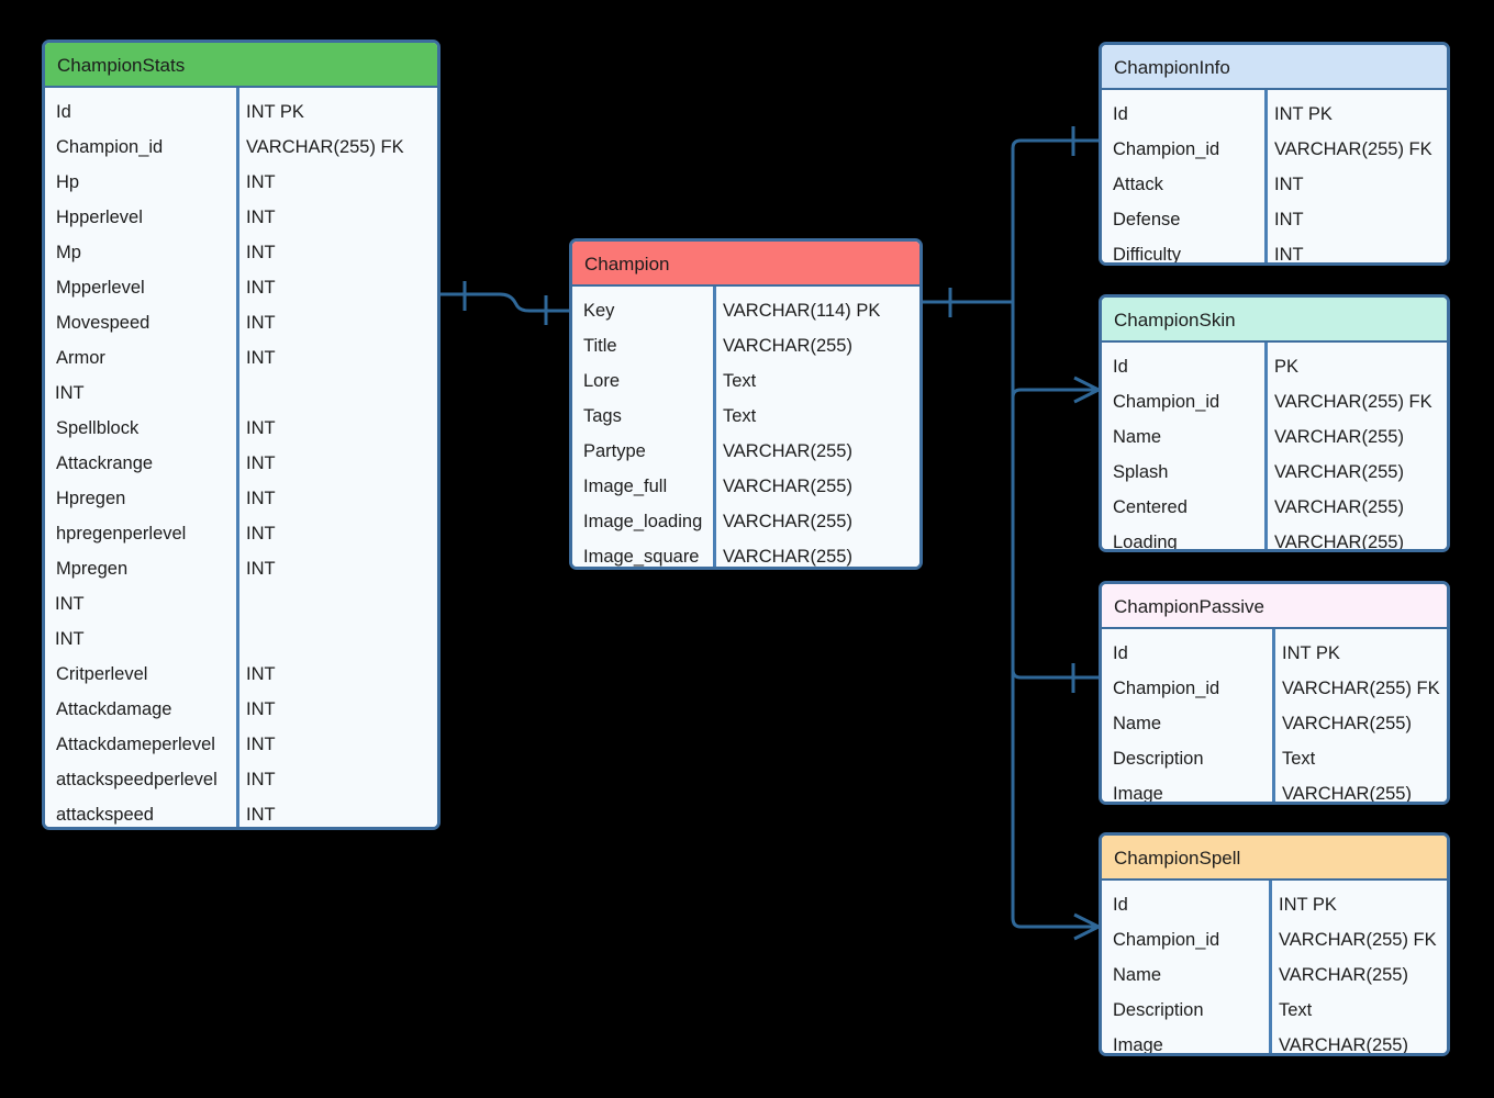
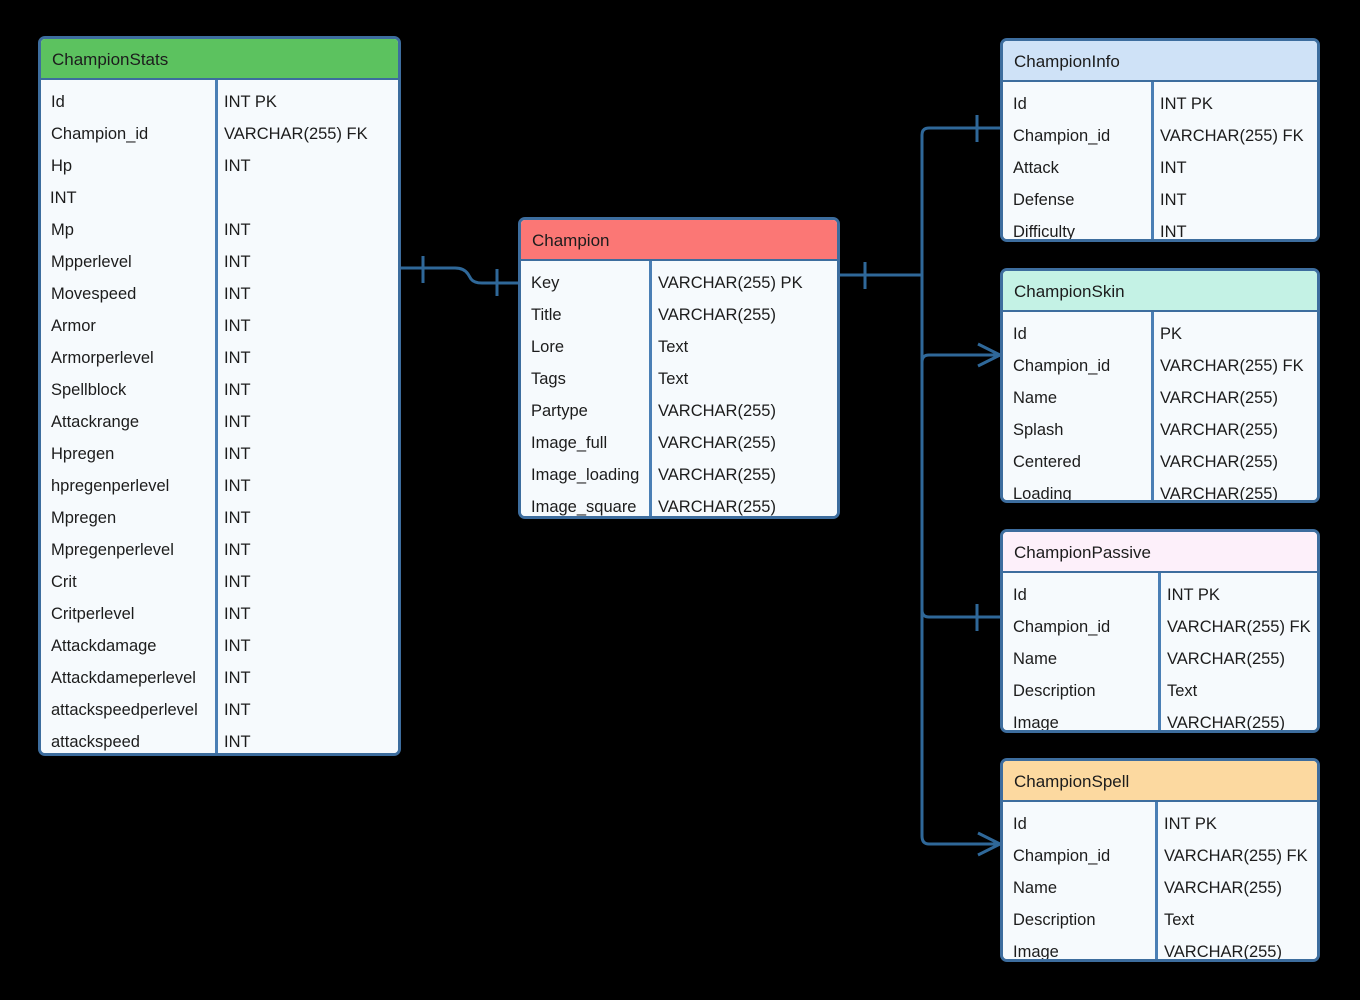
  ChampionStats
  Id
  INT PK
  Champion_id
  VARCHAR(255) FK
  Hp
  INT
- Hpperlevel
  INT
  Mp
  INT
  Mpperlevel
  INT
  Movespeed
  INT
  Armor
  INT
+ Armorperlevel
  INT
  Spellblock
  INT
  Attackrange
  INT
  Hpregen
  INT
  hpregenperlevel
  INT
  Mpregen
  INT
+ Mpregenperlevel
  INT
+ Crit
  INT
  Critperlevel
  INT
  Attackdamage
  INT
  Attackdameperlevel
  INT
  attackspeedperlevel
  INT
  attackspeed
  INT
  Champion
  Key
- VARCHAR(114) PK
+ VARCHAR(255) PK
  Title
  VARCHAR(255)
  Lore
  Text
  Tags
  Text
  Partype
  VARCHAR(255)
  Image_full
  VARCHAR(255)
  Image_loading
  VARCHAR(255)
  Image_square
  VARCHAR(255)
  ChampionInfo
  Id
  INT PK
  Champion_id
  VARCHAR(255) FK
  Attack
  INT
  Defense
  INT
  Difficulty
  INT
  ChampionSkin
  Id
  PK
  Champion_id
  VARCHAR(255) FK
  Name
  VARCHAR(255)
  Splash
  VARCHAR(255)
  Centered
  VARCHAR(255)
  Loading
  VARCHAR(255)
  ChampionPassive
  Id
  INT PK
  Champion_id
  VARCHAR(255) FK
  Name
  VARCHAR(255)
  Description
  Text
  Image
  VARCHAR(255)
  ChampionSpell
  Id
  INT PK
  Champion_id
  VARCHAR(255) FK
  Name
  VARCHAR(255)
  Description
  Text
  Image
  VARCHAR(255)
